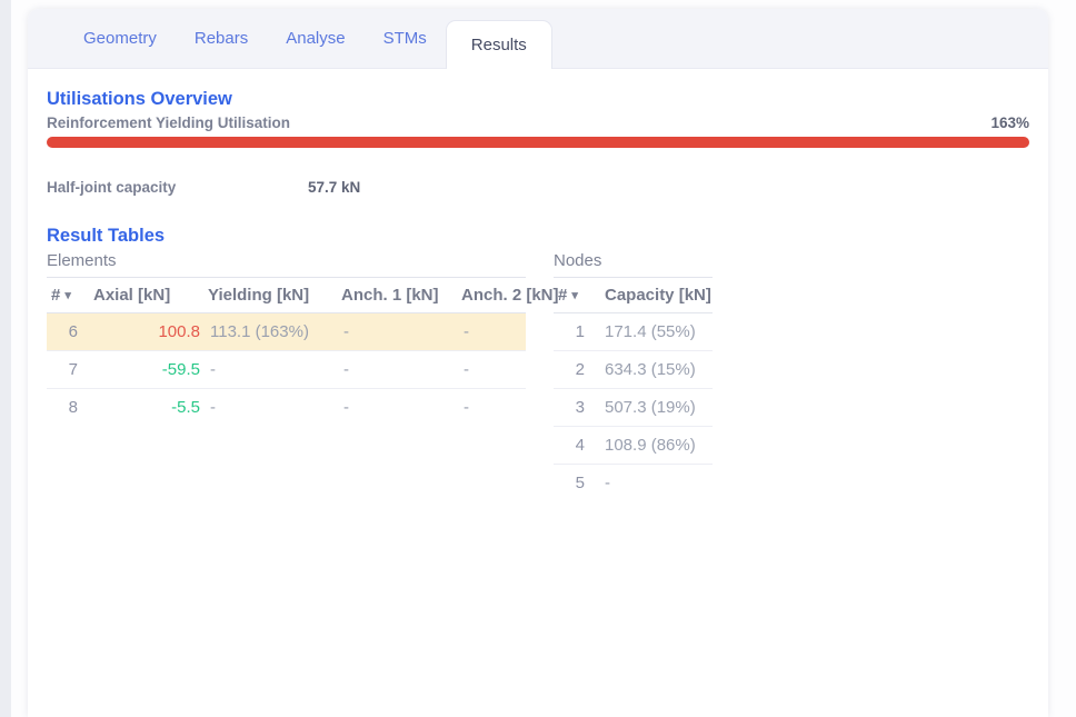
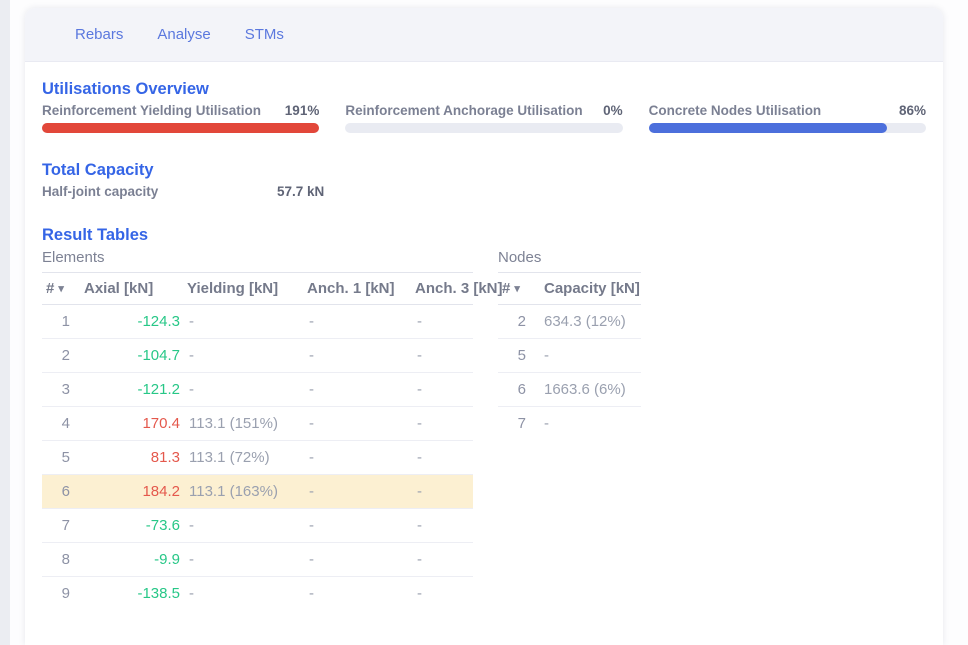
- Geometry
  Rebars
  Analyse
  STMs
- Results
  Utilisations Overview
  Reinforcement Yielding Utilisation
- 163%
+ 191%
+ Reinforcement Anchorage Utilisation
+ 0%
+ Concrete Nodes Utilisation
+ 86%
+ Total Capacity
  Half-joint capacity
  57.7 kN
  Result Tables
  Elements
- # ▾	Axial [kN]	Yielding [kN]	Anch. 1 [kN]	Anch. 2 [kN]
+ # ▾	Axial [kN]	Yielding [kN]	Anch. 1 [kN]	Anch. 3 [kN]
+ 1	-124.3	-	-	-
+ 2	-104.7	-	-	-
+ 3	-121.2	-	-	-
+ 4	170.4	113.1 (151%)	-	-
+ 5	81.3	113.1 (72%)	-	-
- 6	100.8	113.1 (163%)	-	-
+ 6	184.2	113.1 (163%)	-	-
- 7	-59.5	-	-	-
+ 7	-73.6	-	-	-
- 8	-5.5	-	-	-
+ 8	-9.9	-	-	-
+ 9	-138.5	-	-	-
  Nodes
  # ▾	Capacity [kN]
- 1	171.4 (55%)
- 2	634.3 (15%)
+ 2	634.3 (12%)
- 3	507.3 (19%)
- 4	108.9 (86%)
  5	-
+ 6	1663.6 (6%)
+ 7	-
